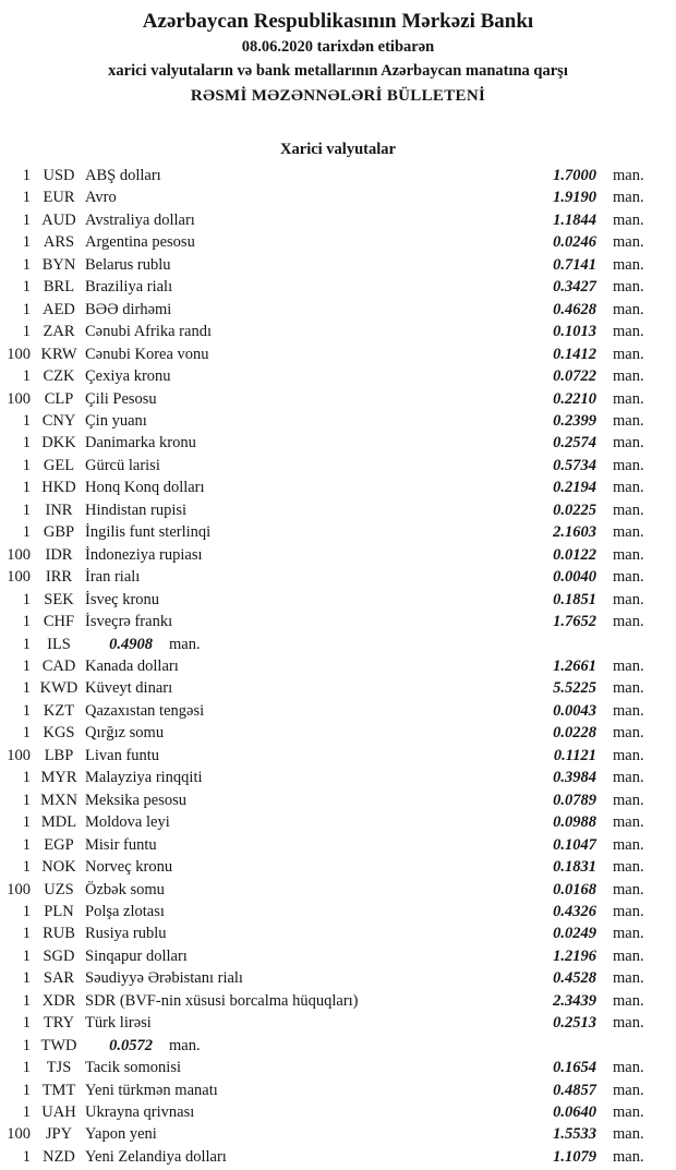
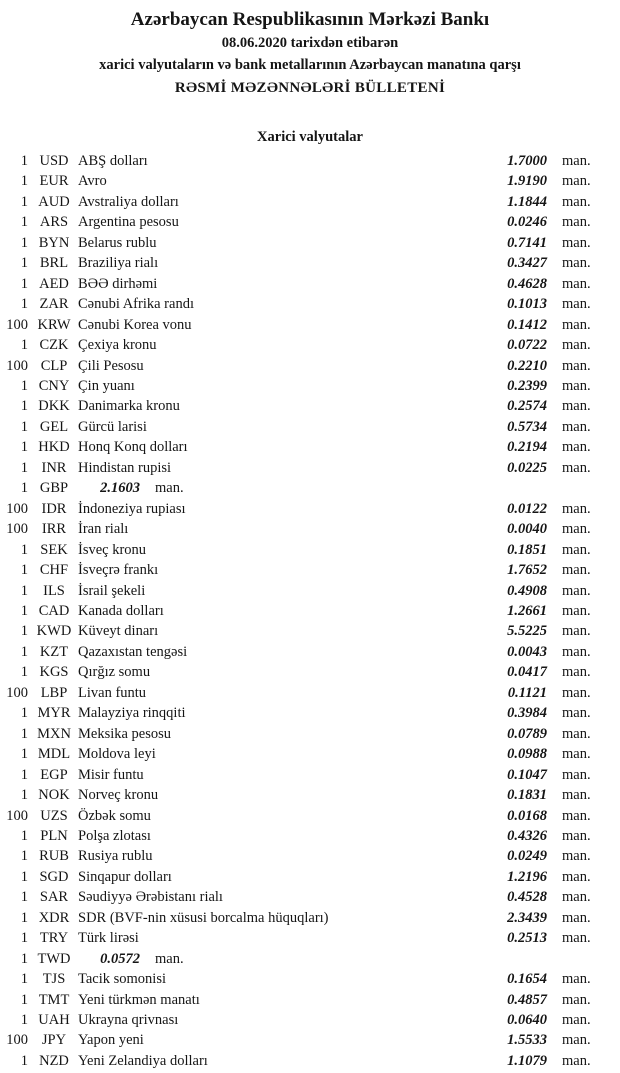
  Azərbaycan Respublikasının Mərkəzi Bankı
  08.06.2020 tarixdən etibarən
  xarici valyutaların və bank metallarının Azərbaycan manatına qarşı
  RƏSMİ MƏZƏNNƏLƏRİ BÜLLETENİ
  Xarici valyutalar
  1
  USD
  ABŞ dolları
  1.7000
  man.
  1
  EUR
  Avro
  1.9190
  man.
  1
  AUD
  Avstraliya dolları
  1.1844
  man.
  1
  ARS
  Argentina pesosu
  0.0246
  man.
  1
  BYN
  Belarus rublu
  0.7141
  man.
  1
  BRL
  Braziliya rialı
  0.3427
  man.
  1
  AED
  BƏƏ dirhəmi
  0.4628
  man.
  1
  ZAR
  Cənubi Afrika randı
  0.1013
  man.
  100
  KRW
  Cənubi Korea vonu
  0.1412
  man.
  1
  CZK
  Çexiya kronu
  0.0722
  man.
  100
  CLP
  Çili Pesosu
  0.2210
  man.
  1
  CNY
  Çin yuanı
  0.2399
  man.
  1
  DKK
  Danimarka kronu
  0.2574
  man.
  1
  GEL
  Gürcü larisi
  0.5734
  man.
  1
  HKD
  Honq Konq dolları
  0.2194
  man.
  1
  INR
  Hindistan rupisi
  0.0225
  man.
  1
  GBP
- İngilis funt sterlinqi
  2.1603
  man.
  100
  IDR
  İndoneziya rupiası
  0.0122
  man.
  100
  IRR
  İran rialı
  0.0040
  man.
  1
  SEK
  İsveç kronu
  0.1851
  man.
  1
  CHF
  İsveçrə frankı
  1.7652
  man.
  1
  ILS
+ İsrail şekeli
  0.4908
  man.
  1
  CAD
  Kanada dolları
  1.2661
  man.
  1
  KWD
  Küveyt dinarı
  5.5225
  man.
  1
  KZT
  Qazaxıstan tengəsi
  0.0043
  man.
  1
  KGS
  Qırğız somu
- 0.0228
+ 0.0417
  man.
  100
  LBP
  Livan funtu
  0.1121
  man.
  1
  MYR
  Malayziya rinqqiti
  0.3984
  man.
  1
  MXN
  Meksika pesosu
  0.0789
  man.
  1
  MDL
  Moldova leyi
  0.0988
  man.
  1
  EGP
  Misir funtu
  0.1047
  man.
  1
  NOK
  Norveç kronu
  0.1831
  man.
  100
  UZS
  Özbək somu
  0.0168
  man.
  1
  PLN
  Polşa zlotası
  0.4326
  man.
  1
  RUB
  Rusiya rublu
  0.0249
  man.
  1
  SGD
  Sinqapur dolları
  1.2196
  man.
  1
  SAR
  Səudiyyə Ərəbistanı rialı
  0.4528
  man.
  1
  XDR
  SDR (BVF-nin xüsusi borcalma hüquqları)
  2.3439
  man.
  1
  TRY
  Türk lirəsi
  0.2513
  man.
  1
  TWD
  0.0572
  man.
  1
  TJS
  Tacik somonisi
  0.1654
  man.
  1
  TMT
  Yeni türkmən manatı
  0.4857
  man.
  1
  UAH
  Ukrayna qrivnası
  0.0640
  man.
  100
  JPY
  Yapon yeni
  1.5533
  man.
  1
  NZD
  Yeni Zelandiya dolları
  1.1079
  man.
